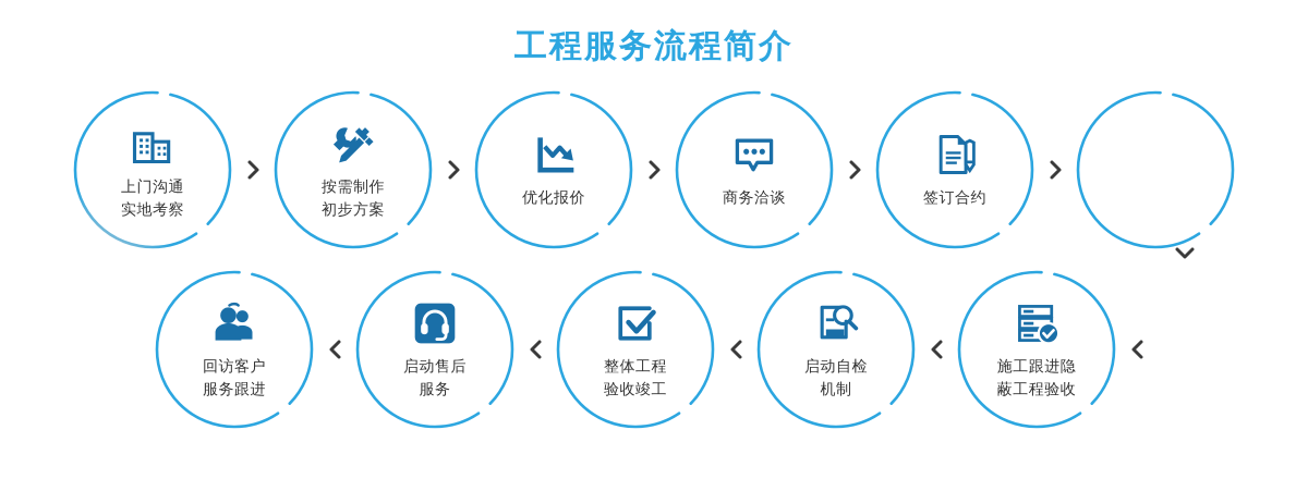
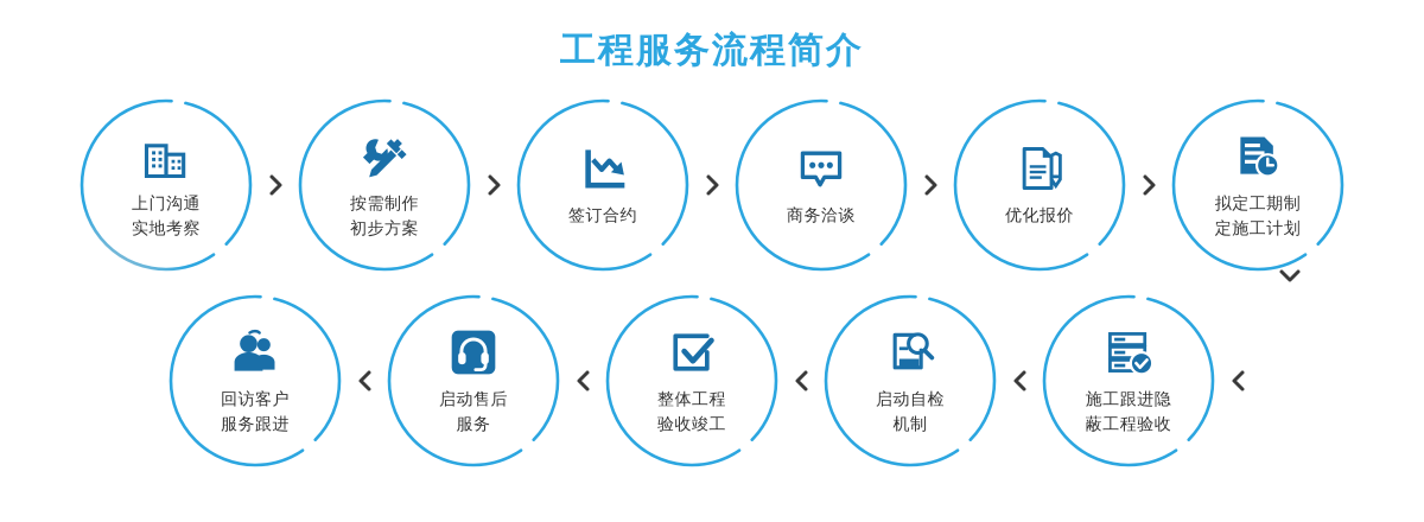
  工程服务流程简介
  上门沟通
  实地考察
  按需制作
  初步方案
- 优化报价
+ 签订合约
  商务洽谈
- 签订合约
+ 优化报价
+ 拟定工期制
+ 定施工计划
  回访客户
  服务跟进
  启动售后
  服务
  整体工程
  验收竣工
  启动自检
  机制
  施工跟进隐
  蔽工程验收
